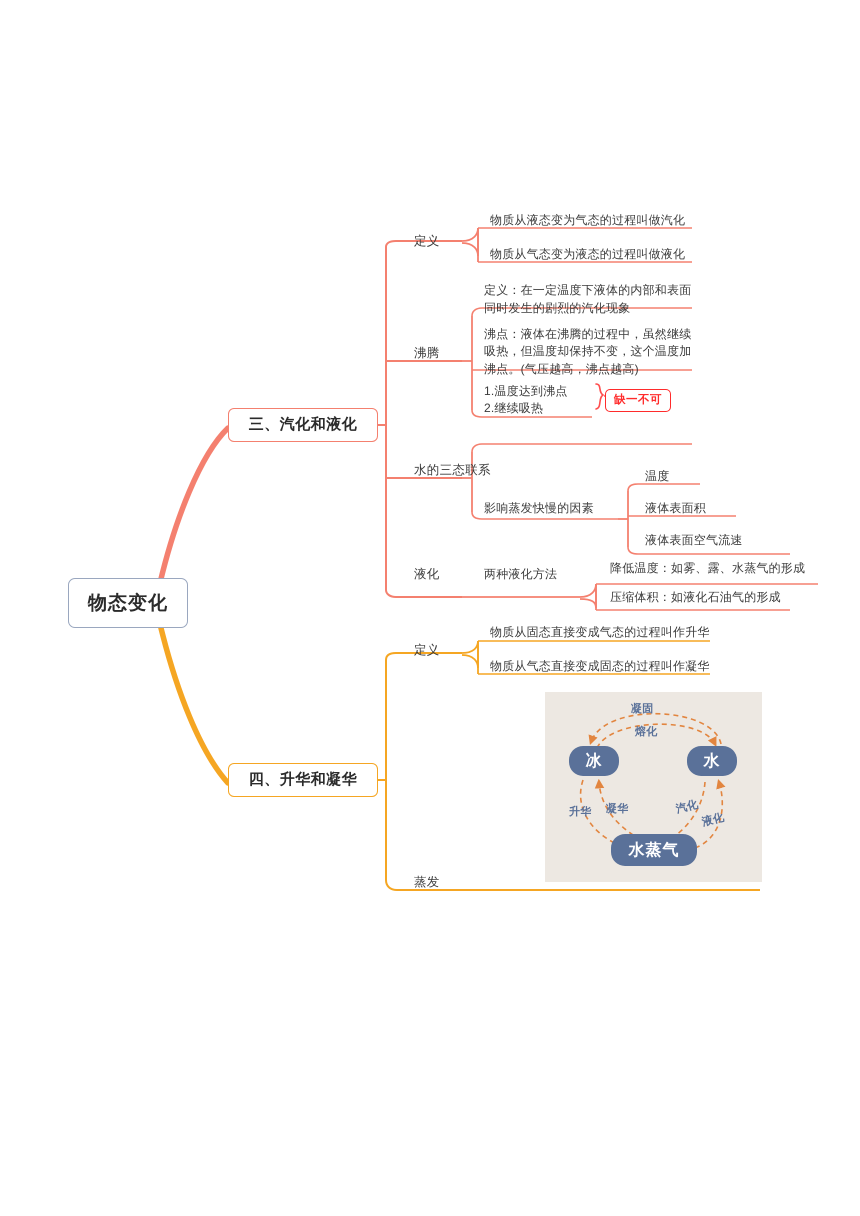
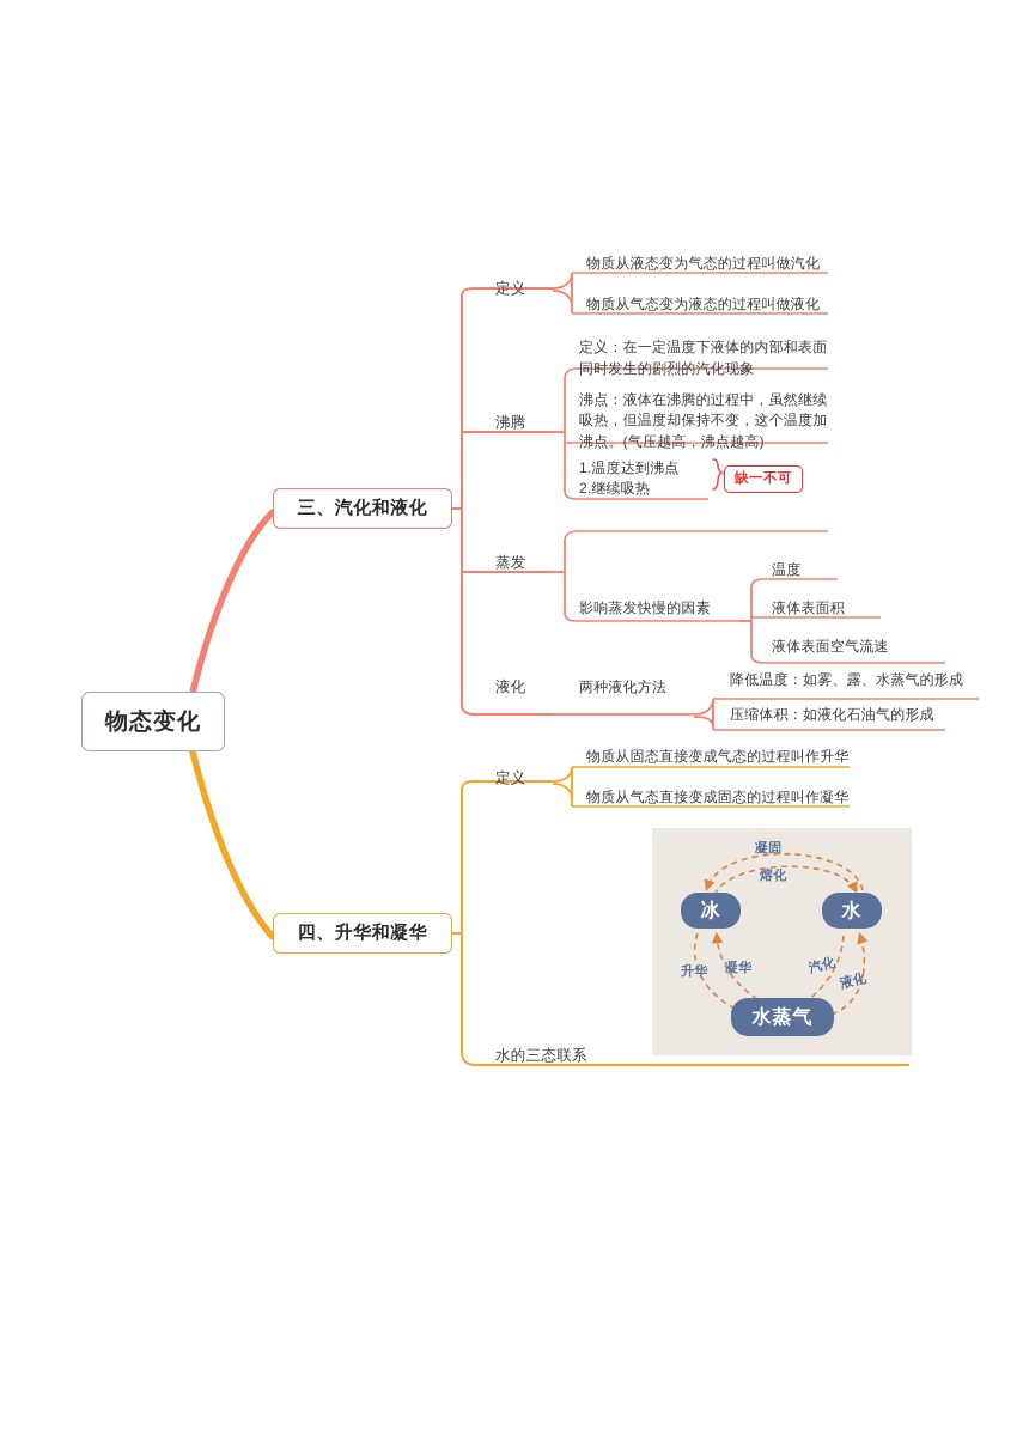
  物态变化
  三、汽化和液化
  四、升华和凝华
  定义
  沸腾
- 水的三态联系
+ 蒸发
  液化
  物质从液态变为气态的过程叫做汽化
  物质从气态变为液态的过程叫做液化
  定义：在一定温度下液体的内部和表面同时发生的剧烈的汽化现象
  沸点：液体在沸腾的过程中，虽然继续吸热，但温度却保持不变，这个温度加沸点。(气压越高，沸点越高)
  1.温度达到沸点
  2.继续吸热
  缺一不可
  影响蒸发快慢的因素
  温度
  液体表面积
  液体表面空气流速
  两种液化方法
  降低温度：如雾、露、水蒸气的形成
  压缩体积：如液化石油气的形成
  定义
  物质从固态直接变成气态的过程叫作升华
  物质从气态直接变成固态的过程叫作凝华
- 蒸发
+ 水的三态联系
  冰
  水
  水蒸气
  凝固
  熔化
  升华
  凝华
